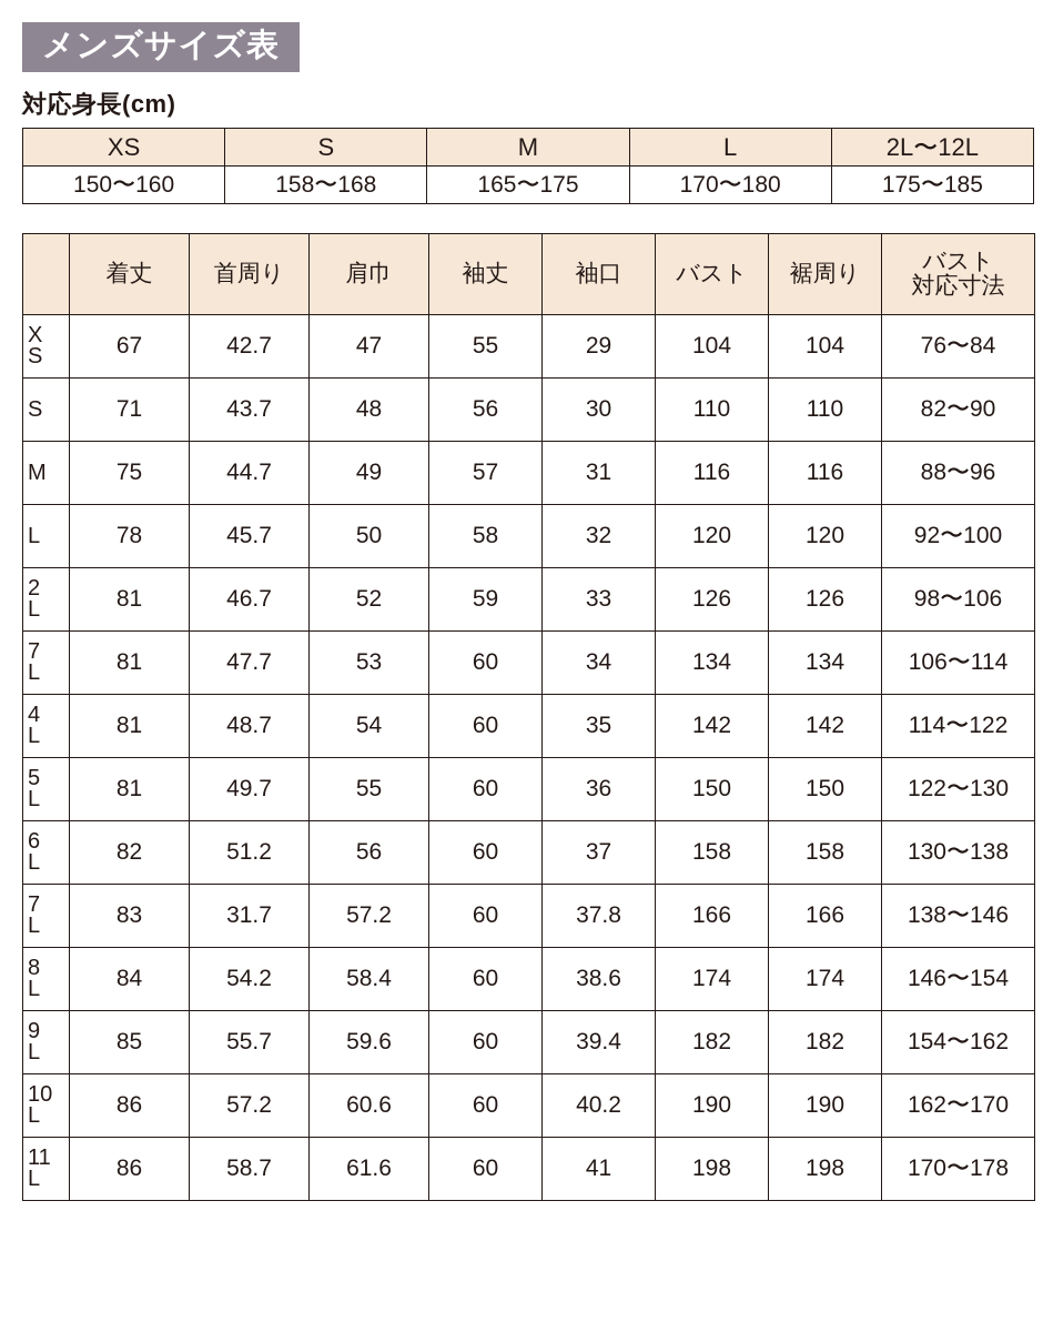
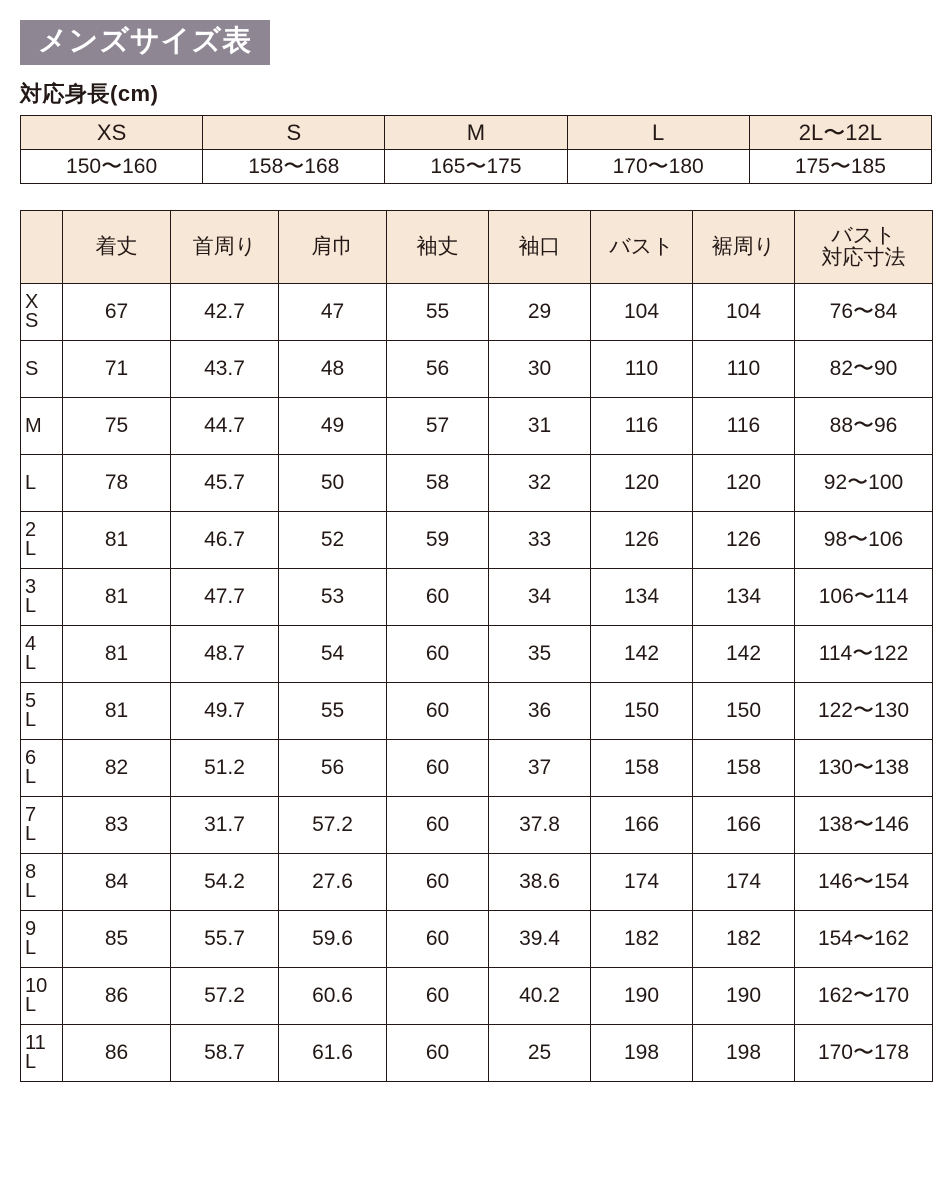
  メンズサイズ表
  対応身長(cm)
  XS	S	M	L	2L〜12L
  150〜160	158〜168	165〜175	170〜180	175〜185
  	着丈	首周り	肩巾	袖丈	袖口	バスト	裾周り	バスト 対応寸法
  XS	67	42.7	47	55	29	104	104	76〜84
  S	71	43.7	48	56	30	110	110	82〜90
  M	75	44.7	49	57	31	116	116	88〜96
  L	78	45.7	50	58	32	120	120	92〜100
  2L	81	46.7	52	59	33	126	126	98〜106
- 7L	81	47.7	53	60	34	134	134	106〜114
+ 3L	81	47.7	53	60	34	134	134	106〜114
  4L	81	48.7	54	60	35	142	142	114〜122
  5L	81	49.7	55	60	36	150	150	122〜130
  6L	82	51.2	56	60	37	158	158	130〜138
  7L	83	31.7	57.2	60	37.8	166	166	138〜146
- 8L	84	54.2	58.4	60	38.6	174	174	146〜154
+ 8L	84	54.2	27.6	60	38.6	174	174	146〜154
  9L	85	55.7	59.6	60	39.4	182	182	154〜162
  10L	86	57.2	60.6	60	40.2	190	190	162〜170
- 11L	86	58.7	61.6	60	41	198	198	170〜178
+ 11L	86	58.7	61.6	60	25	198	198	170〜178
